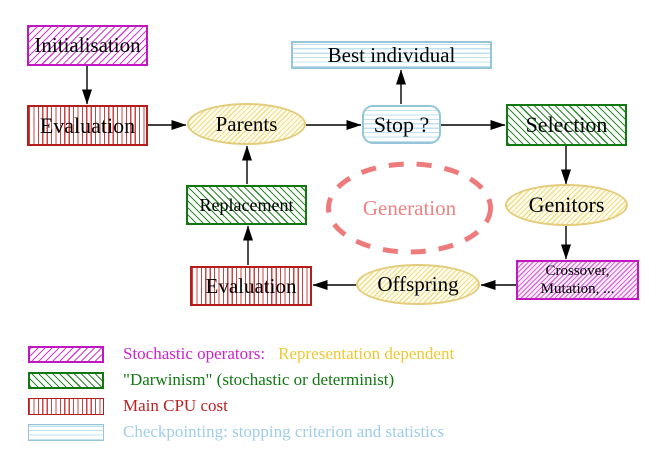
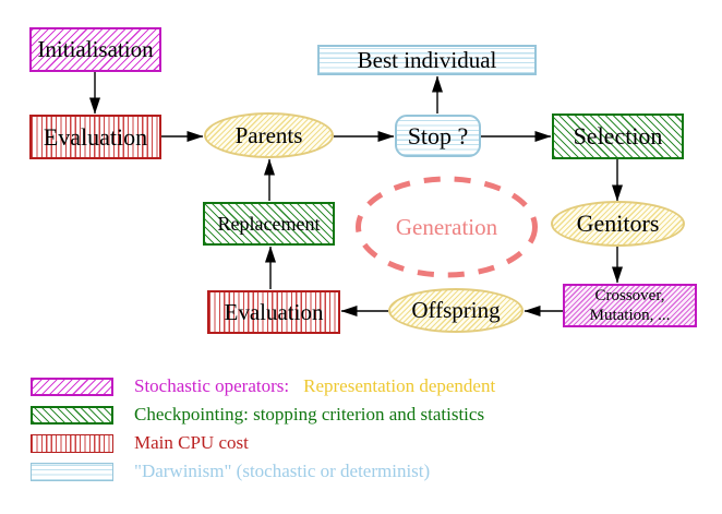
  Initialisation
  Evaluation
  Parents
  Best individual
  Stop ?
  Selection
  Genitors
  Crossover,
  Mutation, ...
  Offspring
  Evaluation
  Replacement
  Generation
  Stochastic operators:
  Representation dependent
- "Darwinism" (stochastic or determinist)
+ Checkpointing: stopping criterion and statistics
  Main CPU cost
- Checkpointing: stopping criterion and statistics
+ "Darwinism" (stochastic or determinist)
